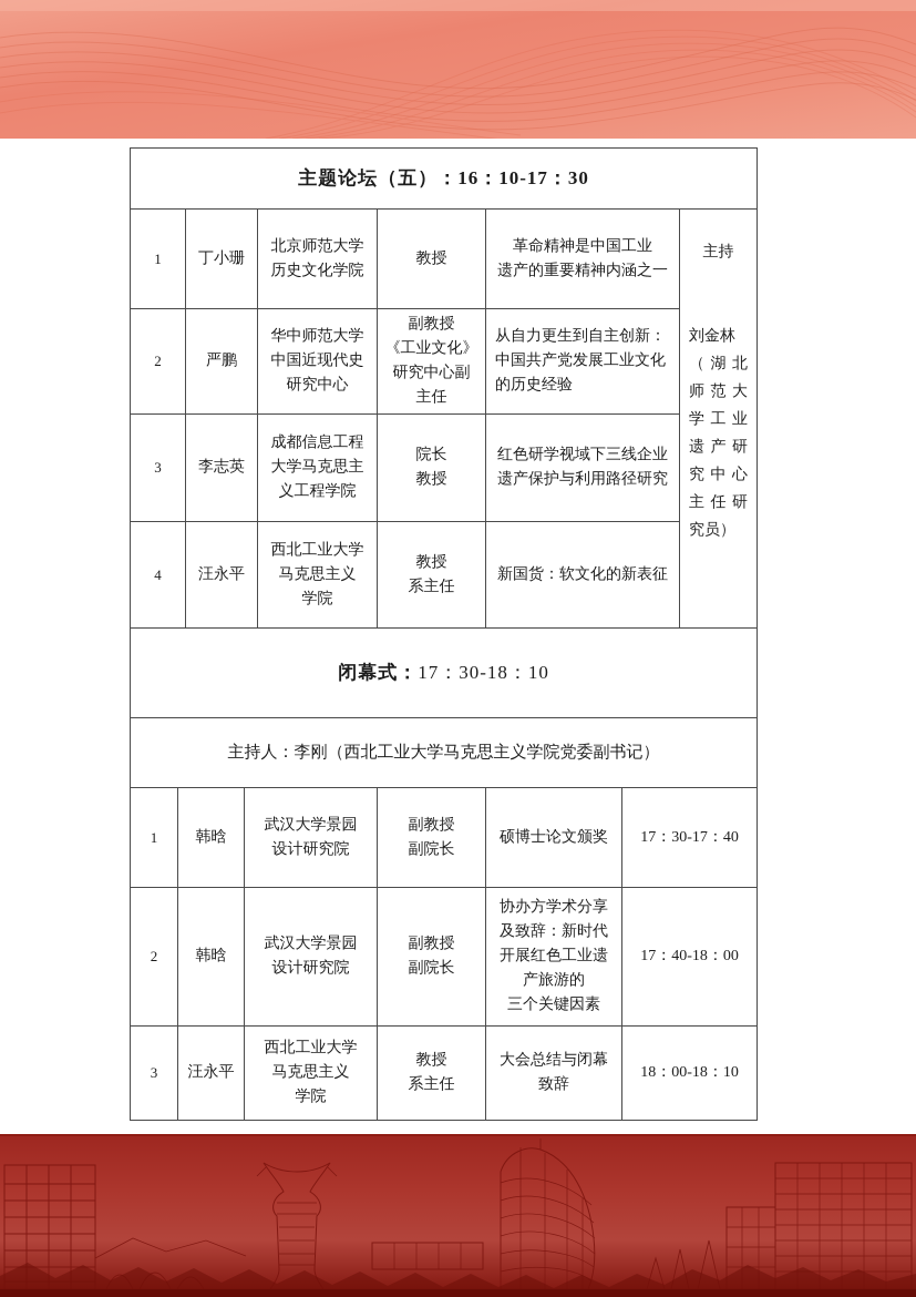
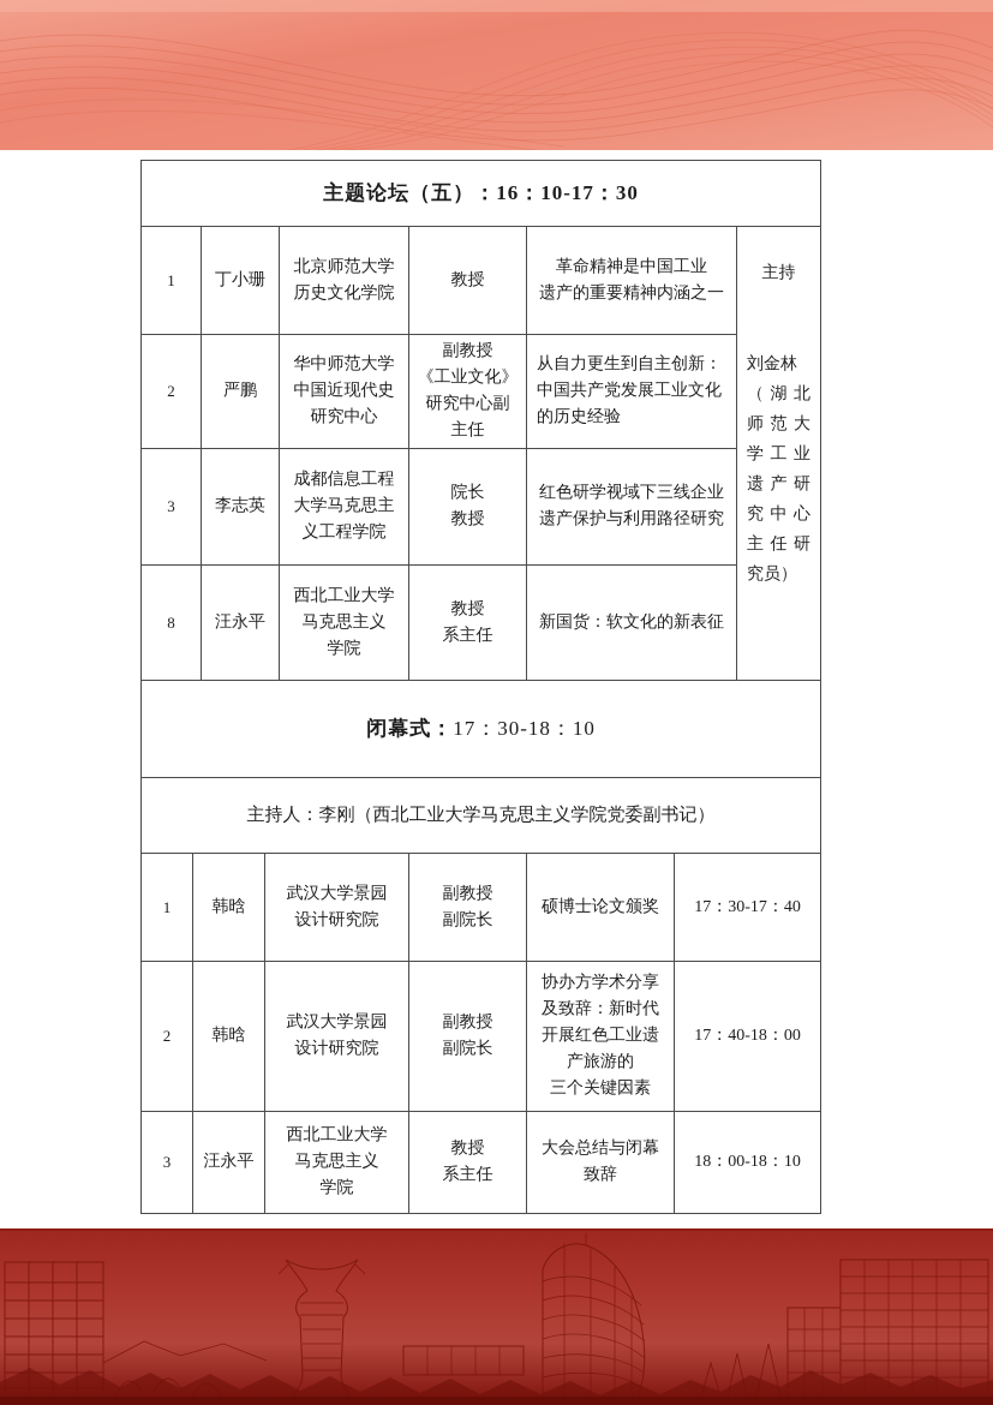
  主题论坛（五）：16：10-17：30
  1	丁小珊	北京师范大学 历史文化学院	教授	革命精神是中国工业 遗产的重要精神内涵之一	主持 刘金林 （湖北师范大学工业遗产研究中心主任研究员）
  2	严鹏	华中师范大学 中国近现代史 研究中心	副教授 《工业文化》 研究中心副 主任	从自力更生到自主创新： 中国共产党发展工业文化 的历史经验
  3	李志英	成都信息工程 大学马克思主 义工程学院	院长 教授	红色研学视域下三线企业 遗产保护与利用路径研究
- 4	汪永平	西北工业大学 马克思主义 学院	教授 系主任	新国货：软文化的新表征
+ 8	汪永平	西北工业大学 马克思主义 学院	教授 系主任	新国货：软文化的新表征
  闭幕式：17：30-18：10
  主持人：李刚（西北工业大学马克思主义学院党委副书记）
  1	韩晗	武汉大学景园 设计研究院	副教授 副院长	硕博士论文颁奖	17：30-17：40
  2	韩晗	武汉大学景园 设计研究院	副教授 副院长	协办方学术分享 及致辞：新时代 开展红色工业遗 产旅游的 三个关键因素	17：40-18：00
  3	汪永平	西北工业大学 马克思主义 学院	教授 系主任	大会总结与闭幕 致辞	18：00-18：10
